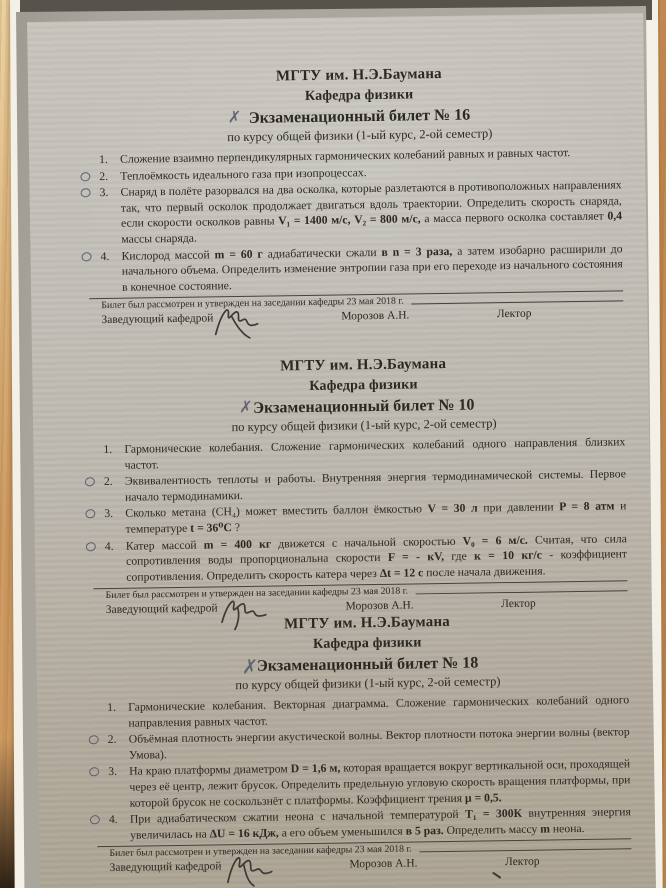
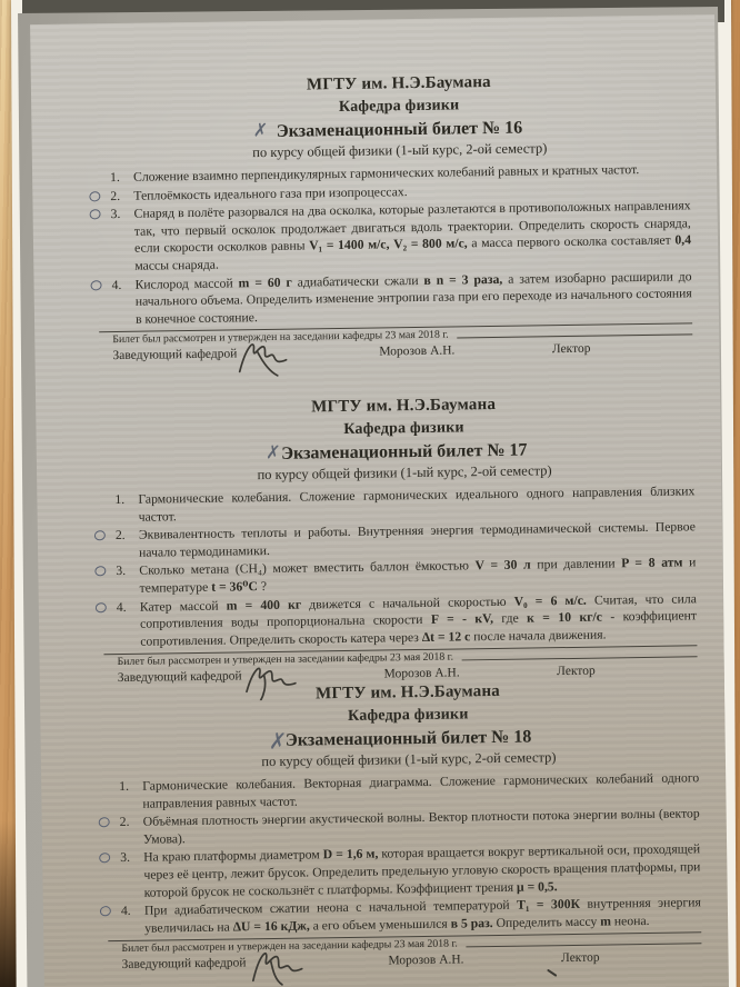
  МГТУ им. Н.Э.Баумана
  Кафедра физики
  Экзаменационный билет № 16
  по курсу общей физики (1-ый курс, 2-ой семестр)
  1.
- Сложение взаимно перпендикулярных гармонических колебаний равных и равных частот.
+ Сложение взаимно перпендикулярных гармонических колебаний равных и кратных частот.
  2.
  Теплоёмкость идеального газа при изопроцессах.
  3.
  Снаряд в полёте разорвался на два осколка, которые разлетаются в противоположных направлениях так, что первый осколок продолжает двигаться вдоль траектории. Определить скорость снаряда, если скорости осколков равны V₁ = 1400 м/с, V₂ = 800 м/с, а масса первого осколка составляет 0,4 массы снаряда.
  4.
  Кислород массой m = 60 г адиабатически сжали в n = 3 раза, а затем изобарно расширили до начального объема. Определить изменение энтропии газа при его переходе из начального состояния в конечное состояние.
  Билет был рассмотрен и утвержден на заседании кафедры 23 мая 2018 г.
  Заведующий кафедрой
  Морозов А.Н.
  Лектор
  МГТУ им. Н.Э.Баумана
  Кафедра физики
- Экзаменационный билет № 10
+ Экзаменационный билет № 17
  по курсу общей физики (1-ый курс, 2-ой семестр)
  1.
- Гармонические колебания. Сложение гармонических колебаний одного направления близких частот.
+ Гармонические колебания. Сложение гармонических идеального одного направления близких частот.
  2.
  Эквивалентность теплоты и работы. Внутренняя энергия термодинамической системы. Первое начало термодинамики.
  3.
  Сколько метана (CH₄) может вместить баллон ёмкостью V = 30 л при давлении P = 8 атм и температуре t = 36⁰C ?
  4.
  Катер массой m = 400 кг движется с начальной скоростью V₀ = 6 м/с. Считая, что сила сопротивления воды пропорциональна скорости F = - кV, где к = 10 кг/с - коэффициент сопротивления. Определить скорость катера через Δt = 12 с после начала движения.
  Билет был рассмотрен и утвержден на заседании кафедры 23 мая 2018 г.
  Заведующий кафедрой
  Морозов А.Н.
  Лектор
  МГТУ им. Н.Э.Баумана
  Кафедра физики
  Экзаменационный билет № 18
  по курсу общей физики (1-ый курс, 2-ой семестр)
  1.
  Гармонические колебания. Векторная диаграмма. Сложение гармонических колебаний одного направления равных частот.
  2.
  Объёмная плотность энергии акустической волны. Вектор плотности потока энергии волны (вектор Умова).
  3.
  На краю платформы диаметром D = 1,6 м, которая вращается вокруг вертикальной оси, проходящей через её центр, лежит брусок. Определить предельную угловую скорость вращения платформы, при которой брусок не соскользнёт с платформы. Коэффициент трения μ = 0,5.
  4.
  При адиабатическом сжатии неона с начальной температурой T₁ = 300К внутренняя энергия увеличилась на ΔU = 16 кДж, а его объем уменьшился в 5 раз. Определить массу m неона.
  Билет был рассмотрен и утвержден на заседании кафедры 23 мая 2018 г.
  Заведующий кафедрой
  Морозов А.Н.
  Лектор
